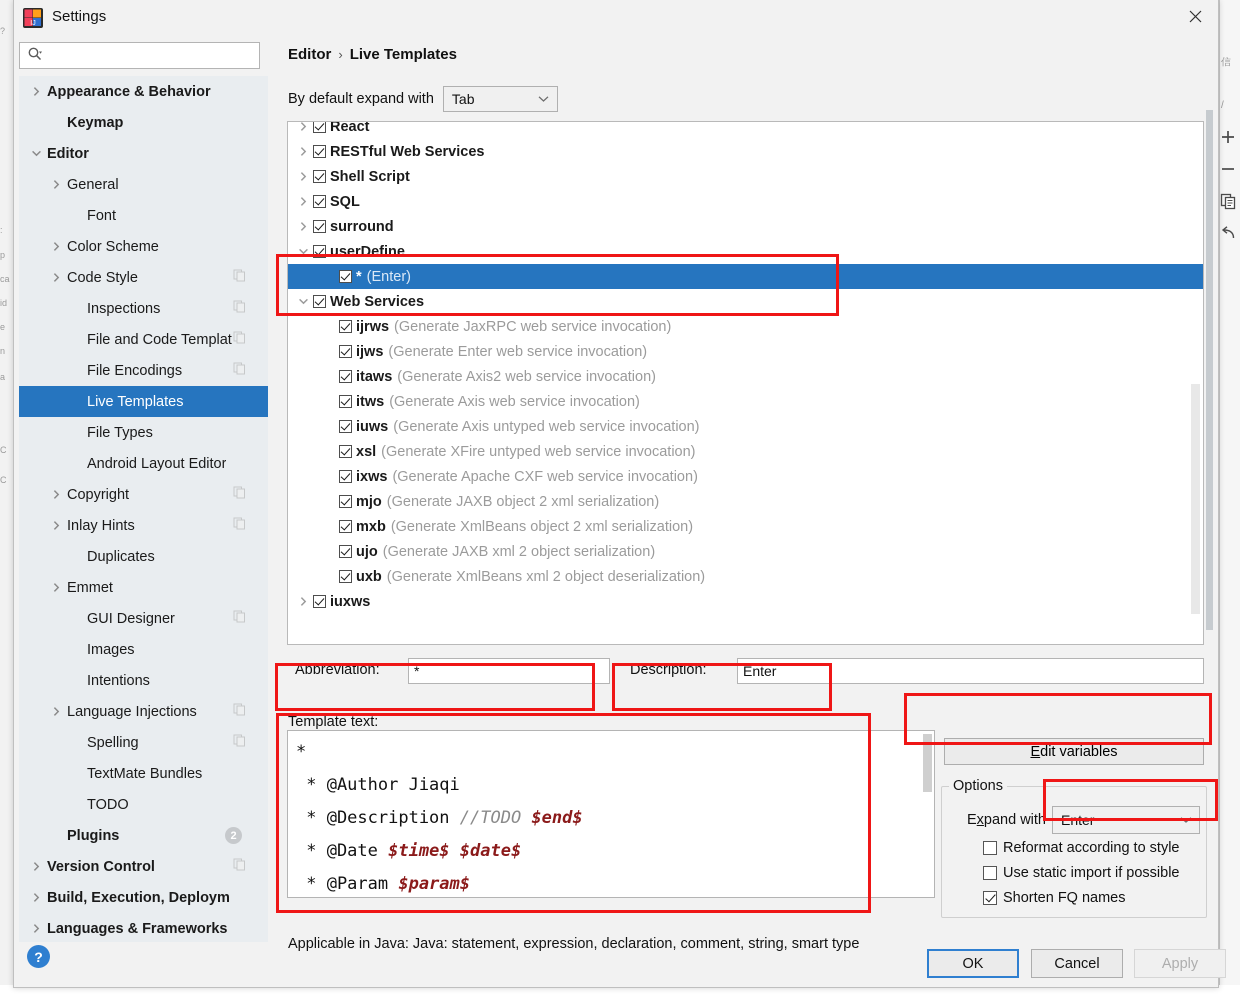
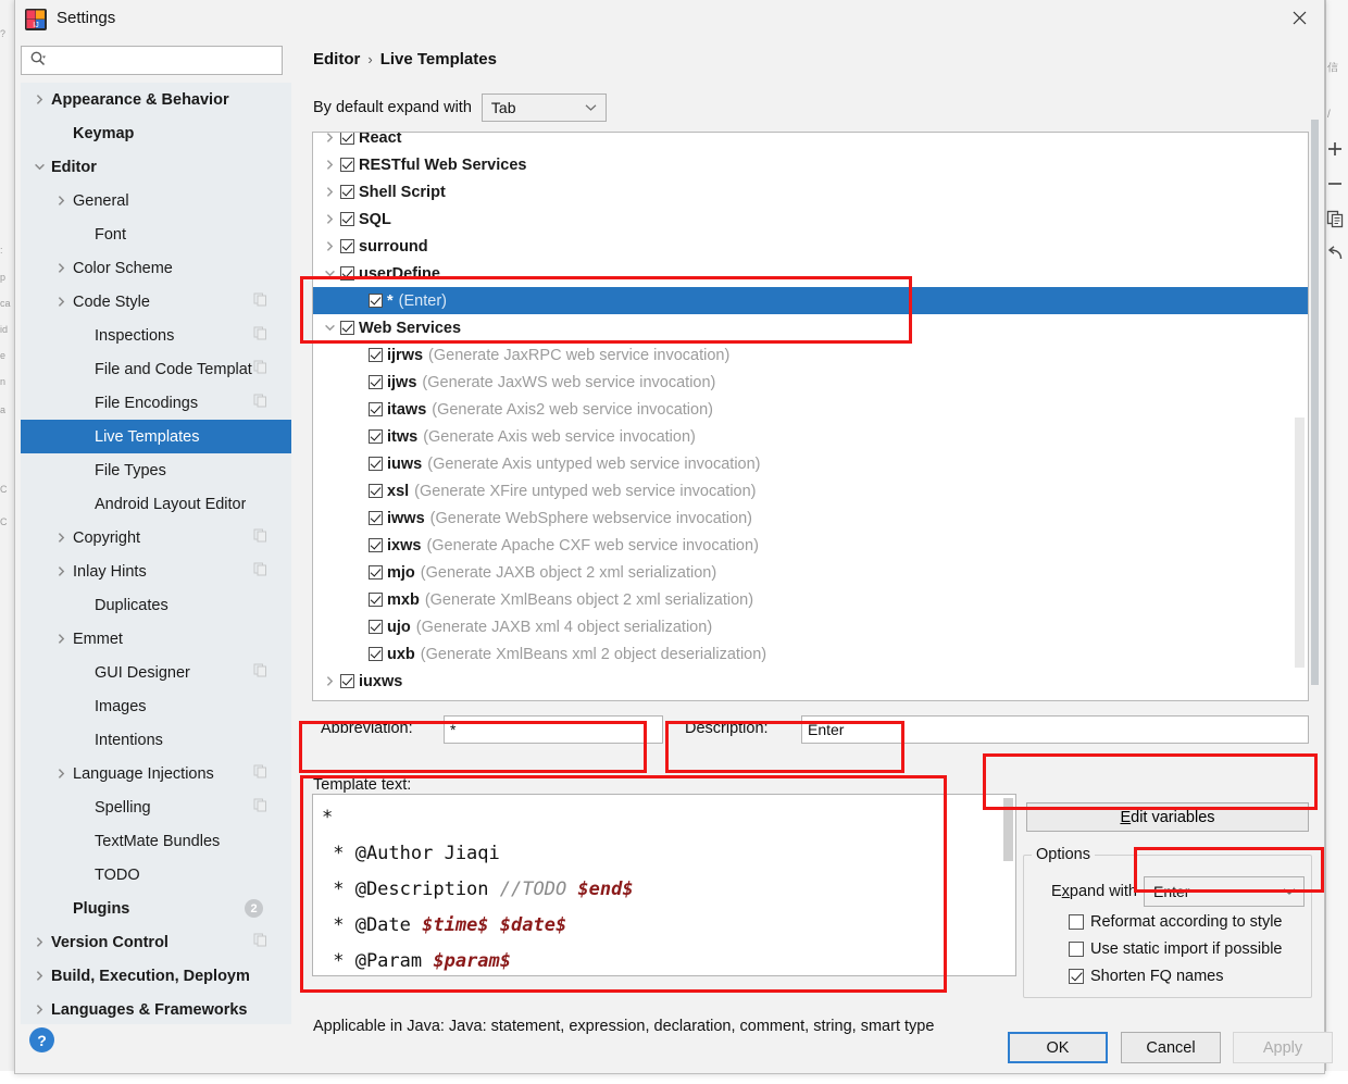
  ?
  :
  p
  ca
  id
  e
  n
  a
  C
  C
  信
  /
  Settings
  Appearance & Behavior
  Keymap
  Editor
  General
  Font
  Color Scheme
  Code Style
  Inspections
  File and Code Templat
  File Encodings
  Live Templates
  File Types
  Android Layout Editor
  Copyright
  Inlay Hints
  Duplicates
  Emmet
  GUI Designer
  Images
  Intentions
  Language Injections
  Spelling
  TextMate Bundles
  TODO
  Plugins
  2
  Version Control
  Build, Execution, Deploym
  Languages & Frameworks
  ?
  Editor
  ›
  Live Templates
  By default expand with
  Tab
  React
  RESTful Web Services
  Shell Script
  SQL
  surround
  userDefine
  *
  (Enter)
  Web Services
  ijrws
  (Generate JaxRPC web service invocation)
  ijws
- (Generate Enter web service invocation)
+ (Generate JaxWS web service invocation)
  itaws
  (Generate Axis2 web service invocation)
  itws
  (Generate Axis web service invocation)
  iuws
  (Generate Axis untyped web service invocation)
  xsl
  (Generate XFire untyped web service invocation)
+ iwws
+ (Generate WebSphere webservice invocation)
  ixws
  (Generate Apache CXF web service invocation)
  mjo
  (Generate JAXB object 2 xml serialization)
  mxb
  (Generate XmlBeans object 2 xml serialization)
  ujo
- (Generate JAXB xml 2 object serialization)
+ (Generate JAXB xml 4 object serialization)
  uxb
  (Generate XmlBeans xml 2 object deserialization)
  iuxws
  Abbreviation:
  *
  Description:
  Enter
  Template text:
  *
  * @Author Jiaqi
  * @Description //TODO $end$
  * @Date $time$ $date$
  * @Param $param$
  Applicable in Java: Java: statement, expression, declaration, comment, string, smart type
  E
  dit variables
  Options
  Expand with
  Enter
  Reformat according to style
  Use static import if possible
  Shorten FQ names
  OK
  Cancel
  Apply
